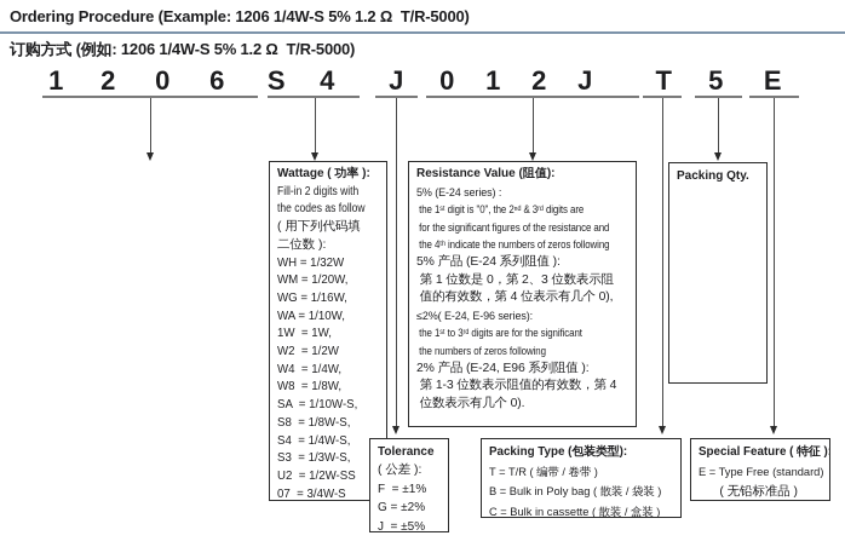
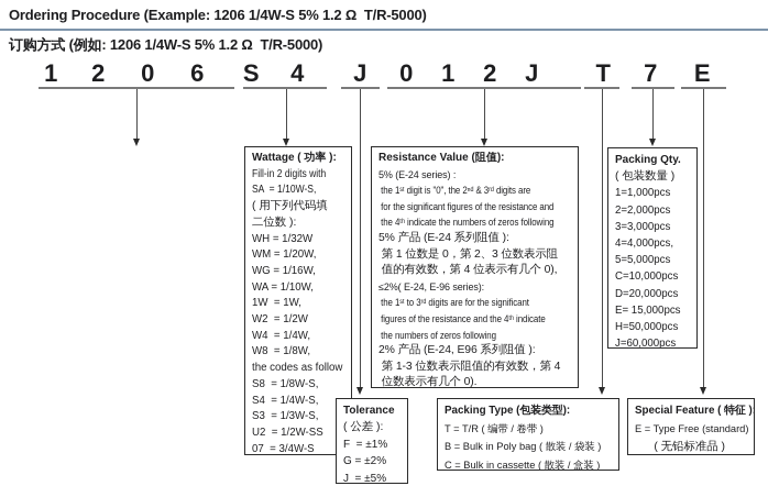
  Ordering Procedure (Example: 1206 1/4W-S 5% 1.2 Ω T/R-5000)
  订购方式 (例如: 1206 1/4W-S 5% 1.2 Ω T/R-5000)
  1
  2
  0
  6
  S
  4
  J
  0
  1
  2
  J
  T
- 5
+ 7
  E
  Wattage ( 功率 ):
  Fill-in 2 digits with
- the codes as follow
+ SA = 1/10W-S,
  ( 用下列代码填
  二位数 ):
  WH = 1/32W
  WM = 1/20W,
  WG = 1/16W,
  WA = 1/10W,
  1W = 1W,
  W2 = 1/2W
  W4 = 1/4W,
  W8 = 1/8W,
- SA = 1/10W-S,
+ the codes as follow
  S8 = 1/8W-S,
  S4 = 1/4W-S,
  S3 = 1/3W-S,
  U2 = 1/2W-SS
  07 = 3/4W-S
  Resistance Value (阻值):
  5% (E-24 series) :
  the 1ˢᵗ digit is "0", the 2ⁿᵈ & 3ʳᵈ digits are
  for the significant figures of the resistance and
  the 4ᵗʰ indicate the numbers of zeros following
  5% 产品 (E-24 系列阻值 ):
  第 1 位数是 0，第 2、3 位数表示阻
  值的有效数，第 4 位表示有几个 0),
  ≤2%( E-24, E-96 series):
  the 1ˢᵗ to 3ʳᵈ digits are for the significant
+ figures of the resistance and the 4ᵗʰ indicate
  the numbers of zeros following
  2% 产品 (E-24, E96 系列阻值 ):
  第 1-3 位数表示阻值的有效数，第 4
  位数表示有几个 0).
  Packing Qty.
+ ( 包装数量 )
+ 1=1,000pcs
+ 2=2,000pcs
+ 3=3,000pcs
+ 4=4,000pcs,
+ 5=5,000pcs
+ C=10,000pcs
+ D=20,000pcs
+ E= 15,000pcs
+ H=50,000pcs
+ J=60,000pcs
  Tolerance
  ( 公差 ):
  F = ±1%
  G = ±2%
  J = ±5%
  Packing Type (包装类型):
  T = T/R ( 编带 / 卷带 )
  B = Bulk in Poly bag ( 散装 / 袋装 )
  C = Bulk in cassette ( 散装 / 盒装 )
  Special Feature ( 特征 )
  E = Type Free (standard)
  ( 无铅标准品 )
